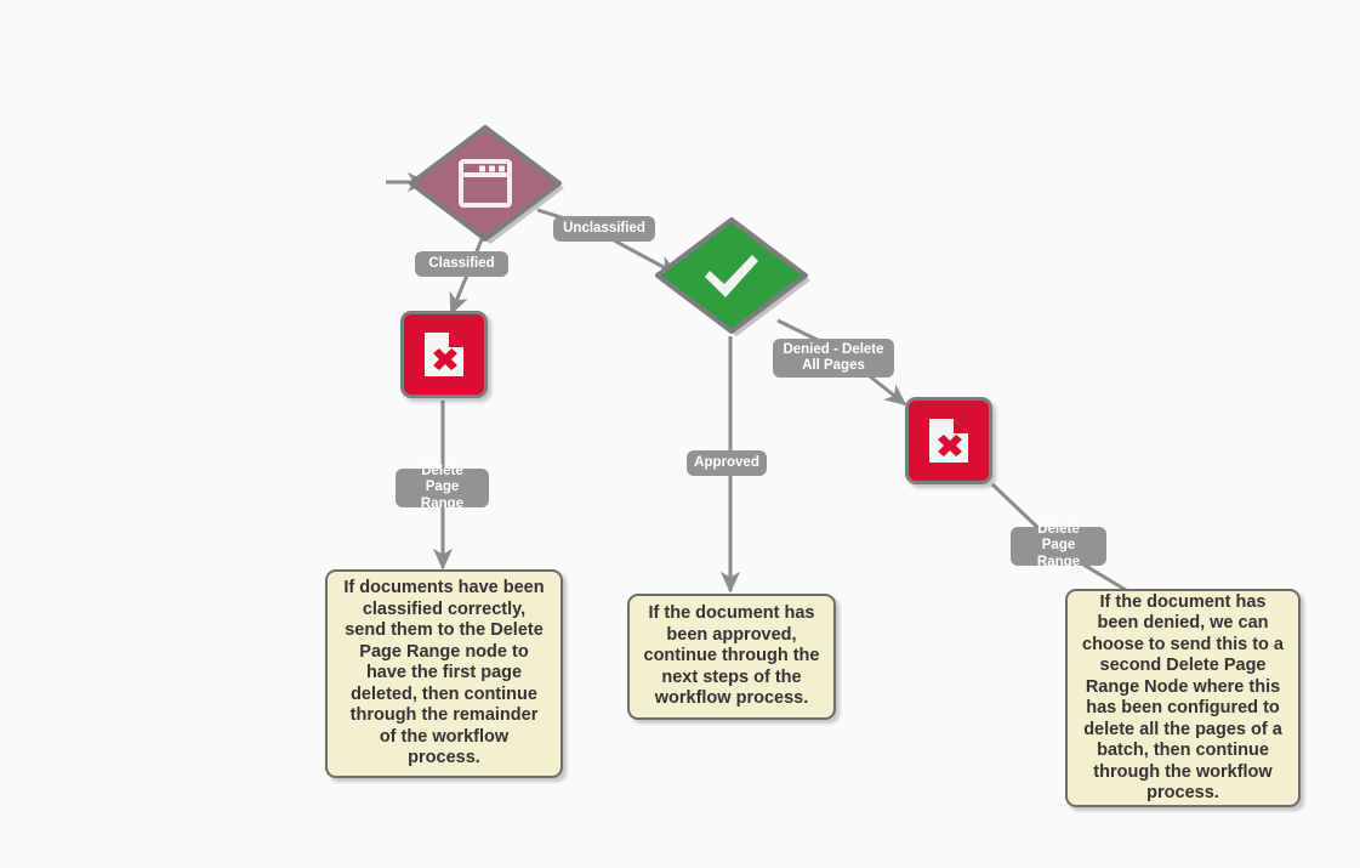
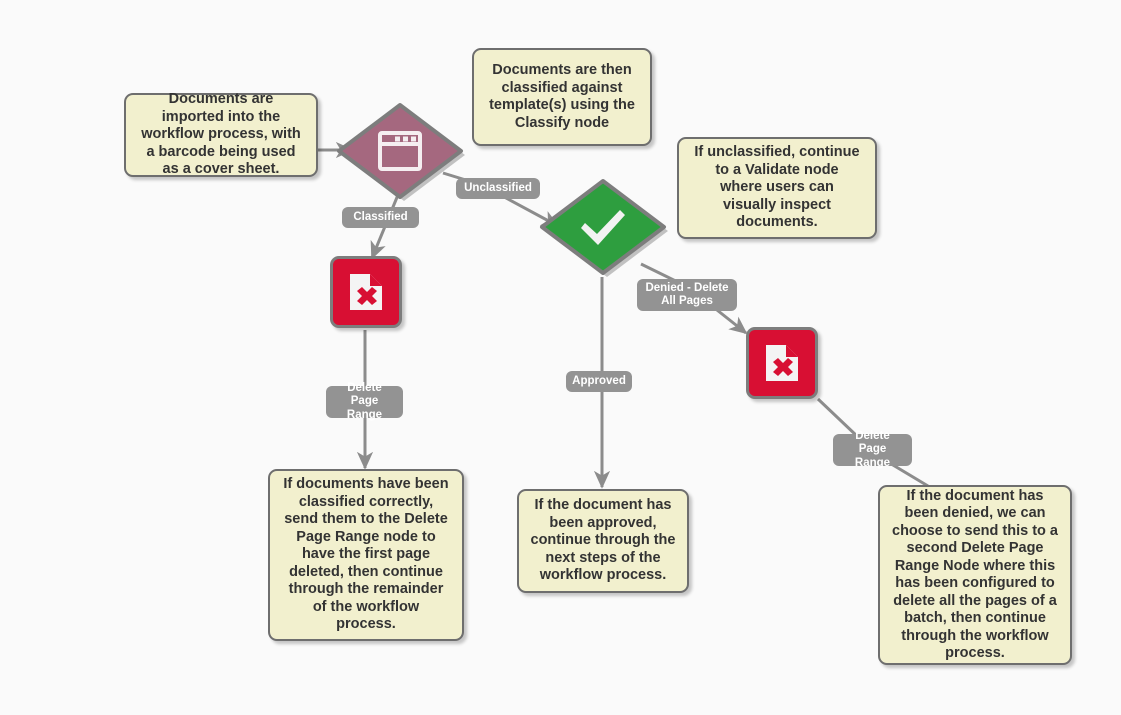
+ Documents are
+ imported into the
+ workflow process, with
+ a barcode being used
+ as a cover sheet.
+ Documents are then
+ classified against
+ template(s) using the
+ Classify node
+ If unclassified, continue
+ to a Validate node
+ where users can
+ visually inspect
+ documents.
  If documents have been
  classified correctly,
  send them to the Delete
  Page Range node to
  have the first page
  deleted, then continue
  through the remainder
  of the workflow
  process.
  If the document has
  been approved,
  continue through the
  next steps of the
  workflow process.
  If the document has
  been denied, we can
  choose to send this to a
  second Delete Page
  Range Node where this
  has been configured to
  delete all the pages of a
  batch, then continue
  through the workflow
  process.
  Classified
  Unclassified
  Delete Page
  Range
  Approved
  Denied - Delete
  All Pages
  Delete Page
  Range
